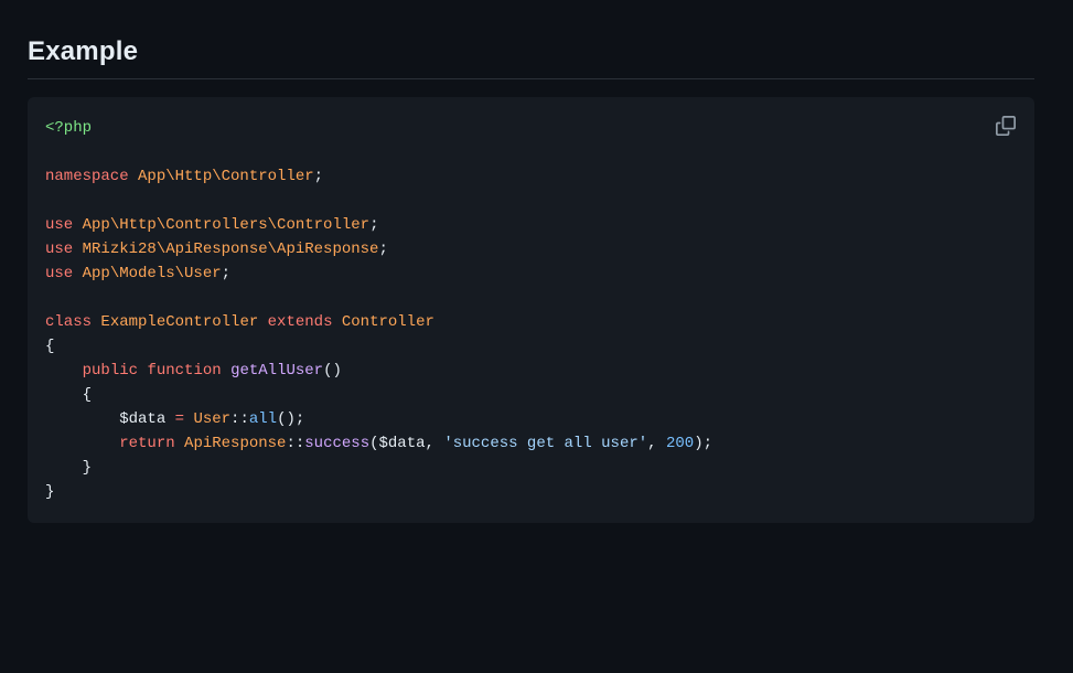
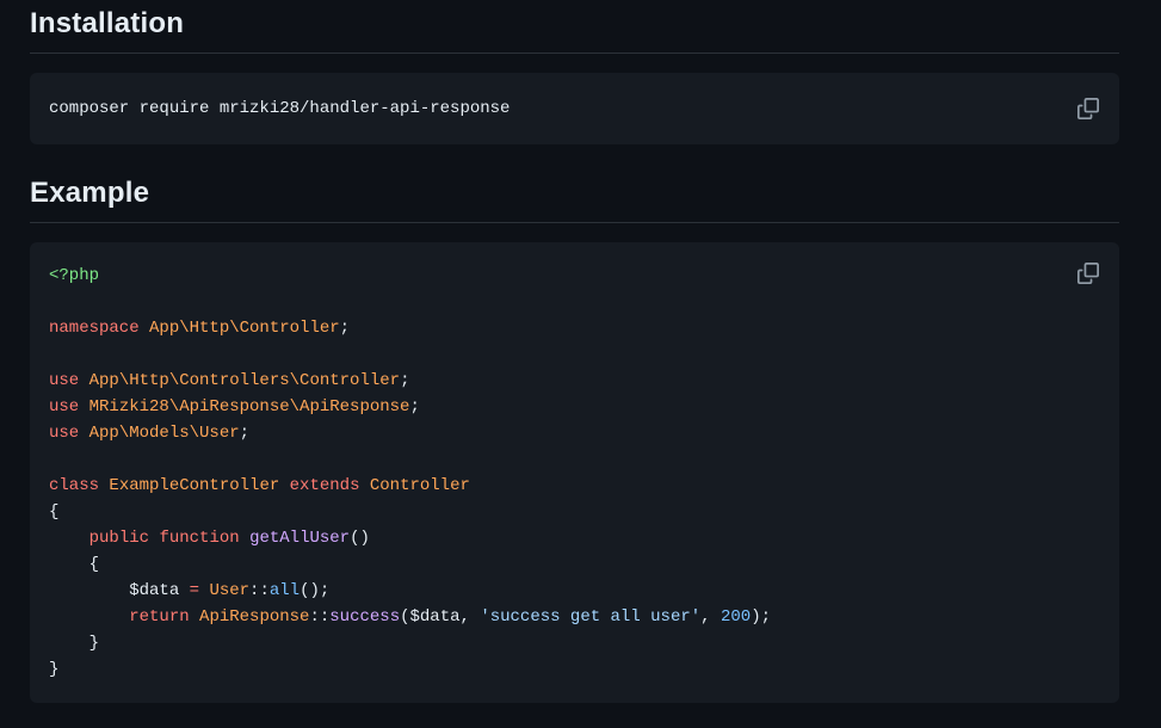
+ Installation
+ composer require mrizki28/handler-api-response
  Example
  <?php
  namespace App\Http\Controller;
  use App\Http\Controllers\Controller;
  use MRizki28\ApiResponse\ApiResponse;
  use App\Models\User;
  class ExampleController extends Controller
  {
  public function getAllUser()
  {
  $data = User::all();
  return ApiResponse::success($data, 'success get all user', 200);
  }
  }
